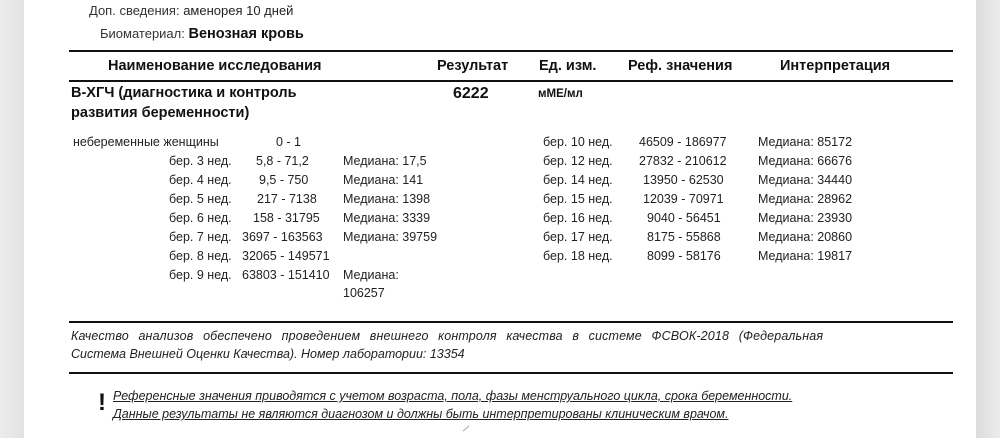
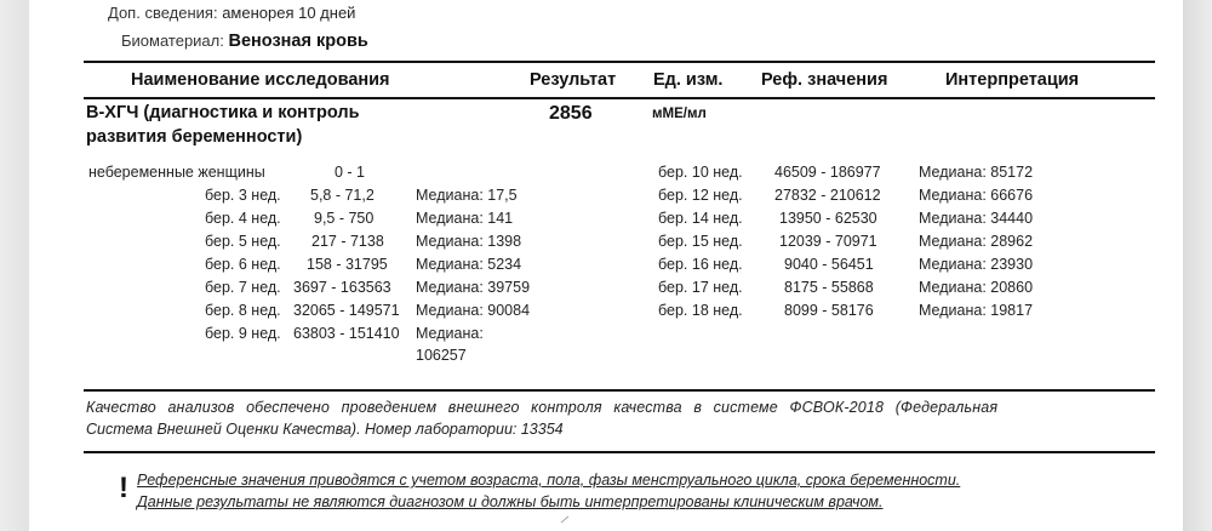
  Доп. сведения: аменорея 10 дней
  Биоматериал: Венозная кровь
  Наименование исследования
  Результат
  Ед. изм.
  Реф. значения
  Интерпретация
  B-ХГЧ (диагностика и контроль
  развития беременности)
- 6222
+ 2856
  мМЕ/мл
  небеременные женщины
  0 - 1
  бер. 3 нед.
  5,8 - 71,2
  Медиана: 17,5
  бер. 4 нед.
  9,5 - 750
  Медиана: 141
  бер. 5 нед.
  217 - 7138
  Медиана: 1398
  бер. 6 нед.
  158 - 31795
- Медиана: 3339
+ Медиана: 5234
  бер. 7 нед.
  3697 - 163563
  Медиана: 39759
  бер. 8 нед.
  32065 - 149571
+ Медиана: 90084
  бер. 9 нед.
  63803 - 151410
  Медиана:
  106257
  бер. 10 нед.
  46509 - 186977
  Медиана: 85172
  бер. 12 нед.
  27832 - 210612
  Медиана: 66676
  бер. 14 нед.
  13950 - 62530
  Медиана: 34440
  бер. 15 нед.
  12039 - 70971
  Медиана: 28962
  бер. 16 нед.
  9040 - 56451
  Медиана: 23930
  бер. 17 нед.
  8175 - 55868
  Медиана: 20860
  бер. 18 нед.
  8099 - 58176
  Медиана: 19817
  Качество анализов обеспечено проведением внешнего контроля качества в системе ФСВОК-2018 (Федеральная
  Система Внешней Оценки Качества). Номер лаборатории: 13354
  !
  Референсные значения приводятся с учетом возраста, пола, фазы менструального цикла, срока беременности.
  Данные результаты не являются диагнозом и должны быть интерпретированы клиническим врачом.
